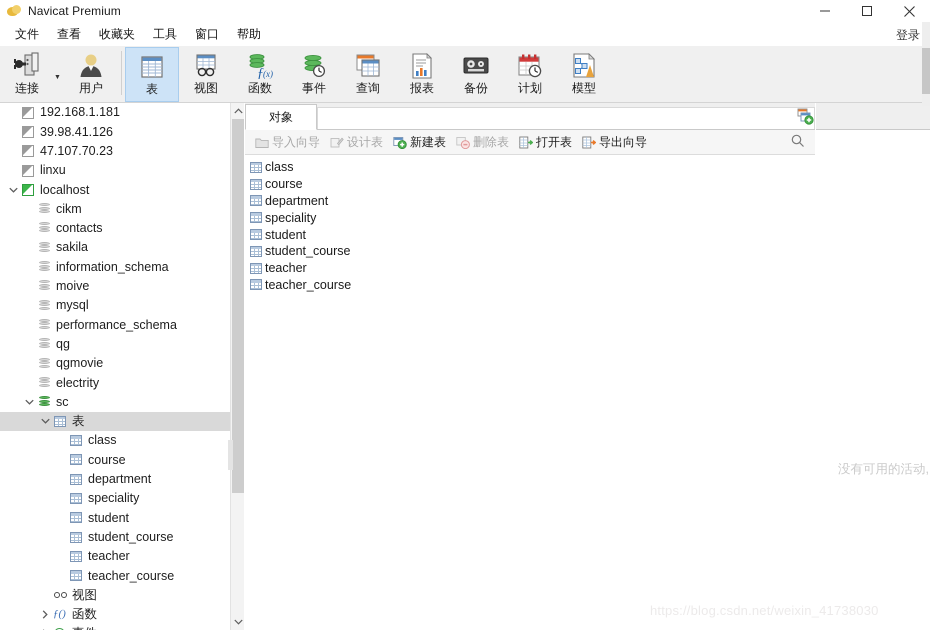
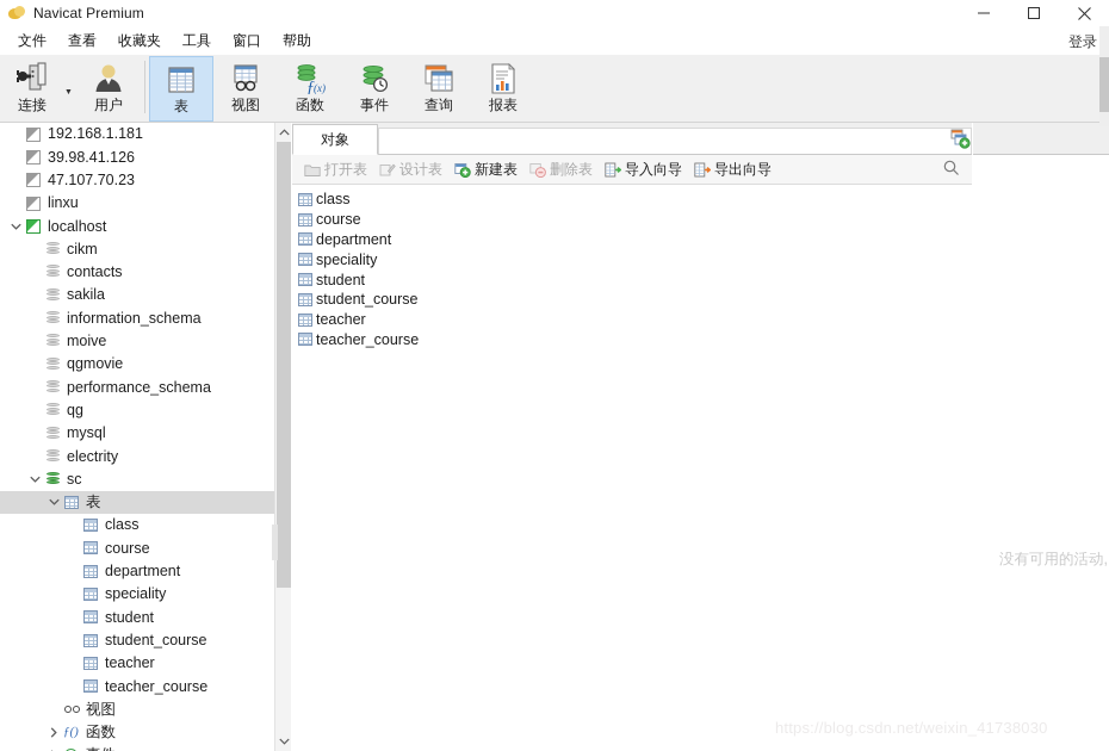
  Navicat Premium
  文件
  查看
  收藏夹
  工具
  窗口
  帮助
  登录
  连接
  用户
  表
  视图
  ƒ
  (x)
  函数
  事件
  查询
  报表
- 备份
- 计划
- 模型
  192.168.1.181
  39.98.41.126
  47.107.70.23
  linxu
  localhost
  cikm
  contacts
  sakila
  information_schema
  moive
- mysql
+ qgmovie
  performance_schema
  qg
- qgmovie
+ mysql
  electrity
  sc
  表
  class
  course
  department
  speciality
  student
  student_course
  teacher
  teacher_course
  视图
  ƒ()
  函数
  对象
- 导入向导
+ 打开表
  设计表
  新建表
  删除表
- 打开表
+ 导入向导
  导出向导
  class
  course
  department
  speciality
  student
  student_course
  teacher
  teacher_course
  没有可用的活动,
